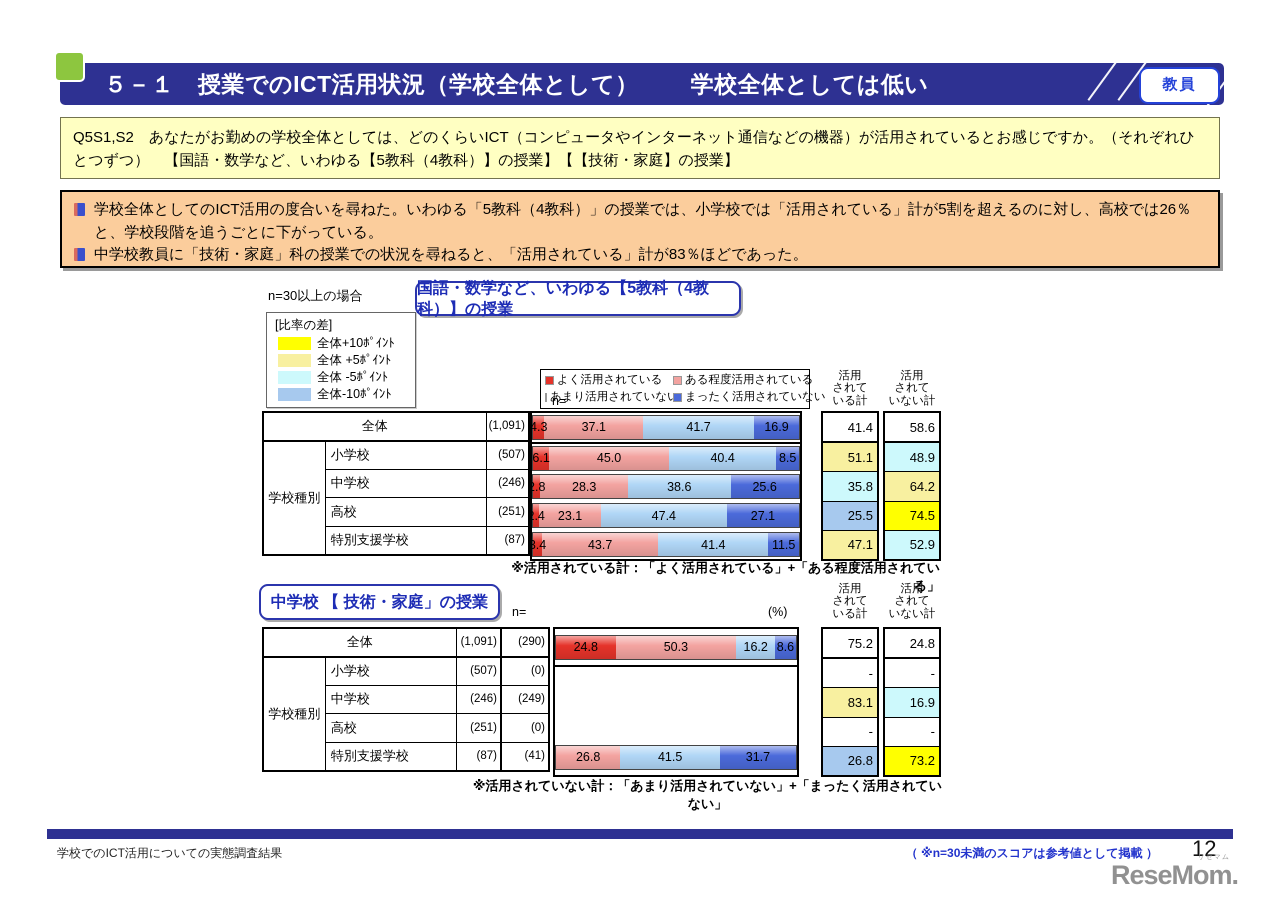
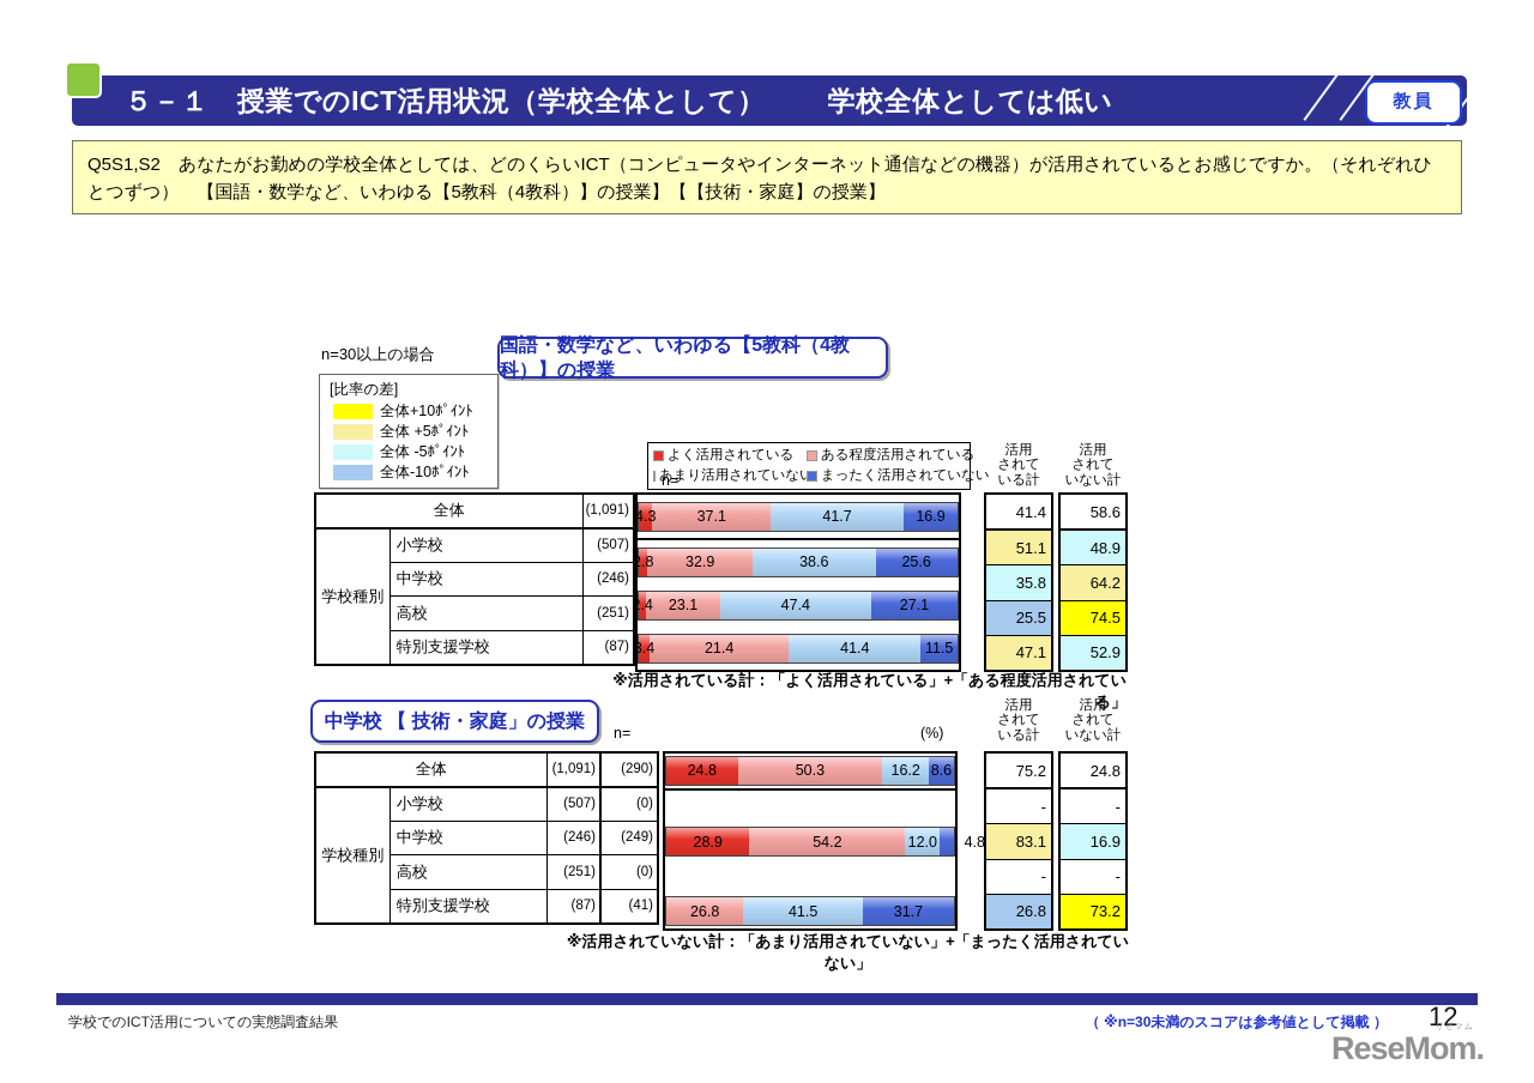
  ５－１ 授業でのICT活用状況（学校全体として）
  学校全体としては低い
  教員
  Q5S1,S2 あなたがお勤めの学校全体としては、どのくらいICT（コンピュータやインターネット通信などの機器）が活用されているとお感じですか。（それぞれひとつずつ） 【国語・数学など、いわゆる【5教科（4教科）】の授業】【【技術・家庭】の授業】
- 学校全体としてのICT活用の度合いを尋ねた。いわゆる「5教科（4教科）」の授業では、小学校では「活用されている」計が5割を超えるのに対し、高校では26％と、学校段階を追うごとに下がっている。
- 中学校教員に「技術・家庭」科の授業での状況を尋ねると、「活用されている」計が83％ほどであった。
  n=30以上の場合
  国語・数学など、いわゆる【5教科（4教科）】の授業
  [比率の差]
  全体+10ﾎﾟｲﾝﾄ
  全体 +5ﾎﾟｲﾝﾄ
  全体 -5ﾎﾟｲﾝﾄ
  全体-10ﾎﾟｲﾝﾄ
  よく活用されている
  ある程度活用されている
  あまり活用されていな
  まったく活用されていない
  n=
  活用
  されて
  いる計
  活用
  されて
  いない計
  全体	(1,091)
  学校種別	小学校	(507)
  中学校	(246)
  高校	(251)
  特別支援学校	(87)
  4.3
  37.1
  41.7
  16.9
- 6.1
- 45.0
- 40.4
- 8.5
  2.8
- 28.3
+ 32.9
  38.6
  25.6
  2.4
  23.1
  47.4
  27.1
  3.4
- 43.7
+ 21.4
  41.4
  11.5
  41.4
  51.1
  35.8
  25.5
  47.1
  58.6
  48.9
  64.2
  74.5
  52.9
  ※活用されている計：「よく活用されている」+「ある程度活用されている」
  中学校 【 技術・家庭」の授業
  n=
  (%)
  活用
  されて
  いる計
  活用
  されて
  いない計
  全体	(1,091)	(290)
  学校種別	小学校	(507)	(0)
  中学校	(246)	(249)
  高校	(251)	(0)
  特別支援学校	(87)	(41)
  24.8
  50.3
  16.2
  8.6
+ 4.8
+ 28.9
+ 54.2
+ 12.0
  26.8
  41.5
  31.7
  75.2
  -
  83.1
  -
  26.8
  24.8
  -
  16.9
  -
  73.2
  ※活用されていない計：「あまり活用されていない」+「まったく活用されていない」
  学校でのICT活用についての実態調査結果
  （ ※n=30未満のスコアは参考値として掲載 ）
  12
  ReseMom.
